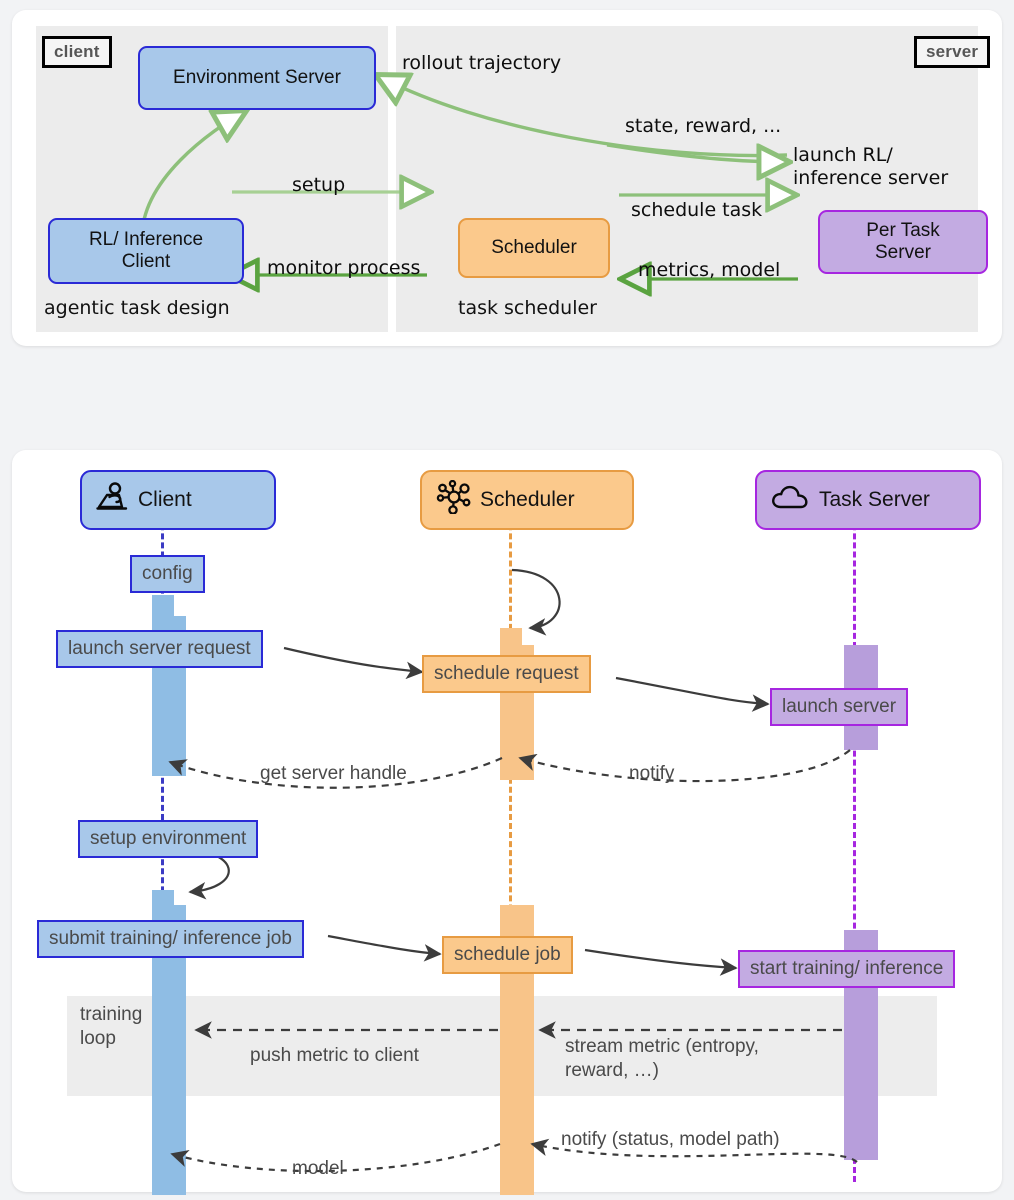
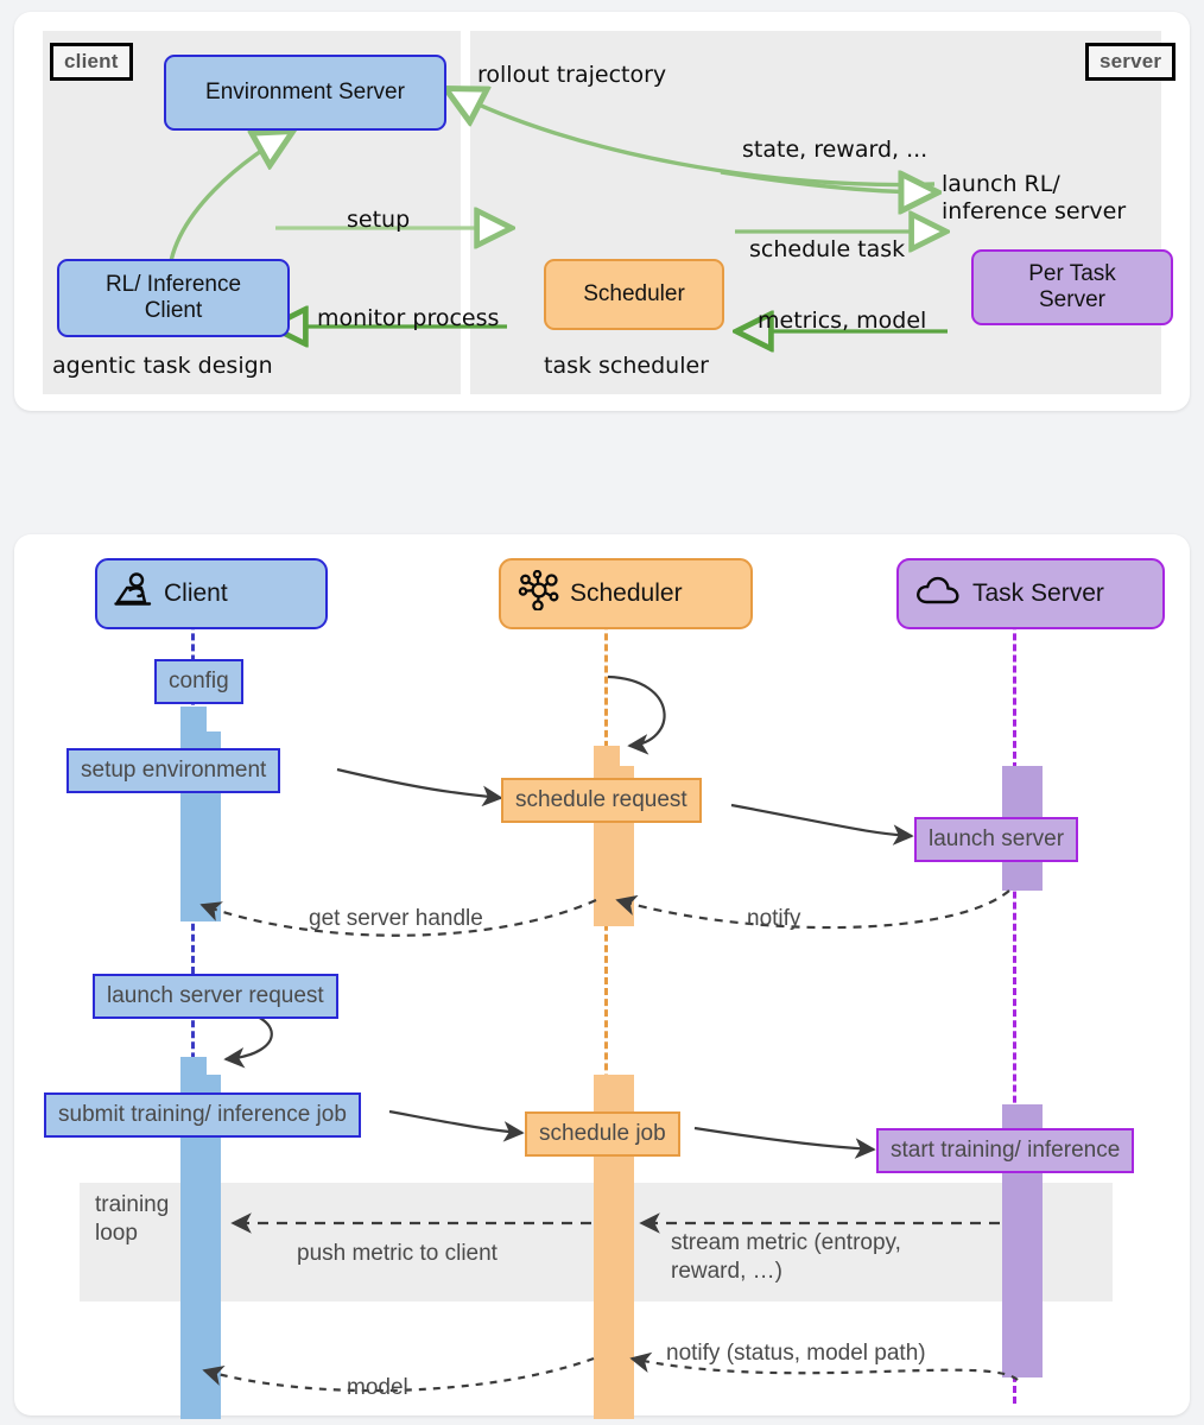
  client
  server
  agentic task design
  task scheduler
  Environment Server
  RL/ Inference
  Client
  Scheduler
  Per Task
  Server
  rollout trajectory
  state, reward, ...
  launch RL/
  inference server
  setup
  schedule task
  monitor process
  metrics, model
  training
  loop
  Client
  Scheduler
  Task Server
  config
- launch server request
+ setup environment
  schedule request
  launch server
- setup environment
+ launch server request
  submit training/ inference job
  schedule job
  start training/ inference
  get server handle
  notify
  push metric to client
  stream metric (entropy,
  reward, …)
  model
  notify (status, model path)
